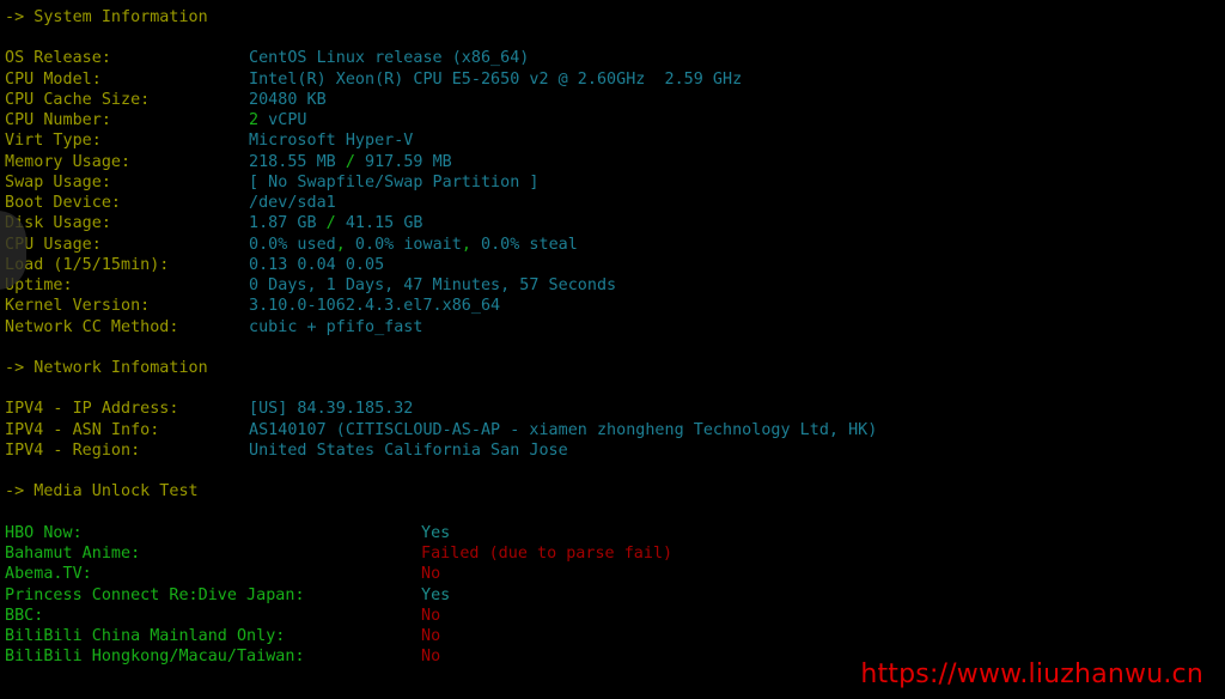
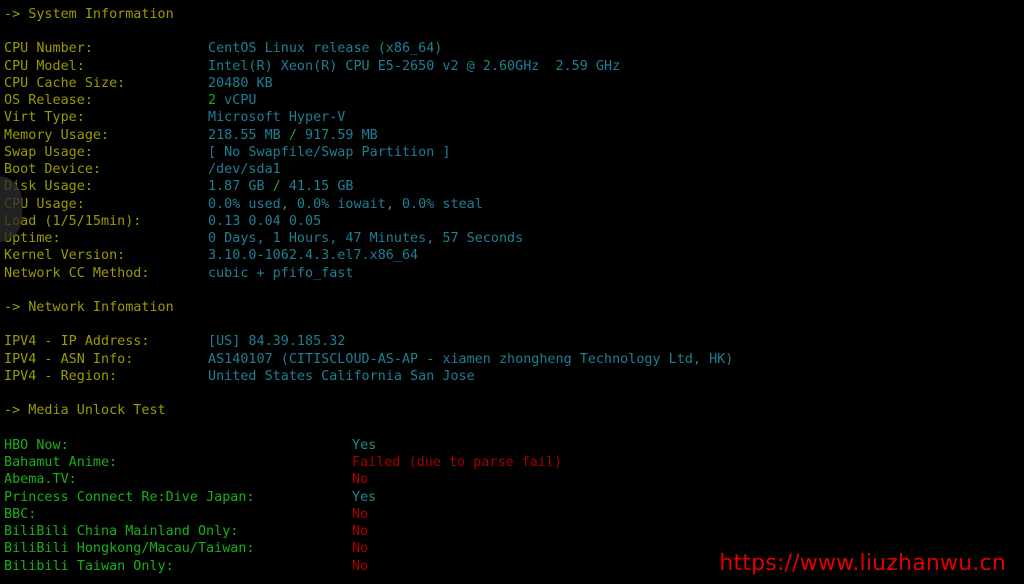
  -> System Information
- OS Release: CentOS Linux release (x86_64)
+ CPU Number: CentOS Linux release (x86_64)
  CPU Model: Intel(R) Xeon(R) CPU E5-2650 v2 @ 2.60GHz 2.59 GHz
  CPU Cache Size: 20480 KB
- CPU Number: 2 vCPU
+ OS Release: 2 vCPU
  Virt Type: Microsoft Hyper-V
  Memory Usage: 218.55 MB / 917.59 MB
  Swap Usage: [ No Swapfile/Swap Partition ]
  Boot Device: /dev/sda1
  Disk Usage: 1.87 GB / 41.15 GB
  CPU Usage: 0.0% used, 0.0% iowait, 0.0% steal
  Load (1/5/15min): 0.13 0.04 0.05
- Uptime: 0 Days, 1 Days, 47 Minutes, 57 Seconds
+ Uptime: 0 Days, 1 Hours, 47 Minutes, 57 Seconds
  Kernel Version: 3.10.0-1062.4.3.el7.x86_64
  Network CC Method: cubic + pfifo_fast
  -> Network Infomation
  IPV4 - IP Address: [US] 84.39.185.32
  IPV4 - ASN Info: AS140107 (CITISCLOUD-AS-AP - xiamen zhongheng Technology Ltd, HK)
  IPV4 - Region: United States California San Jose
  -> Media Unlock Test
  HBO Now: Yes
  Bahamut Anime: Failed (due to parse fail)
  Abema.TV: No
  Princess Connect Re:Dive Japan: Yes
  BBC: No
  BiliBili China Mainland Only: No
  BiliBili Hongkong/Macau/Taiwan: No
+ Bilibili Taiwan Only: No
  https://www.liuzhanwu.cn
